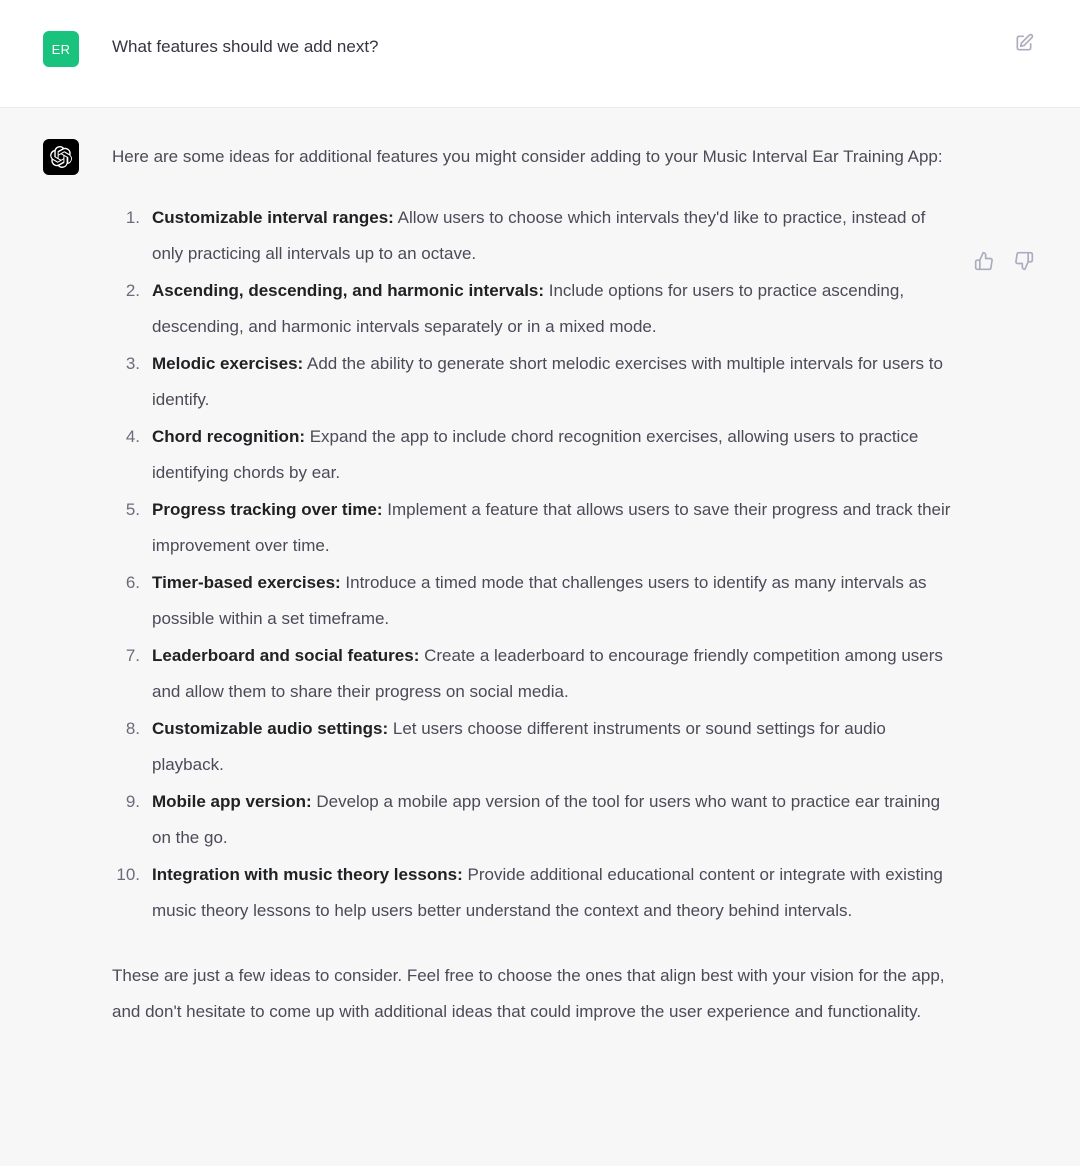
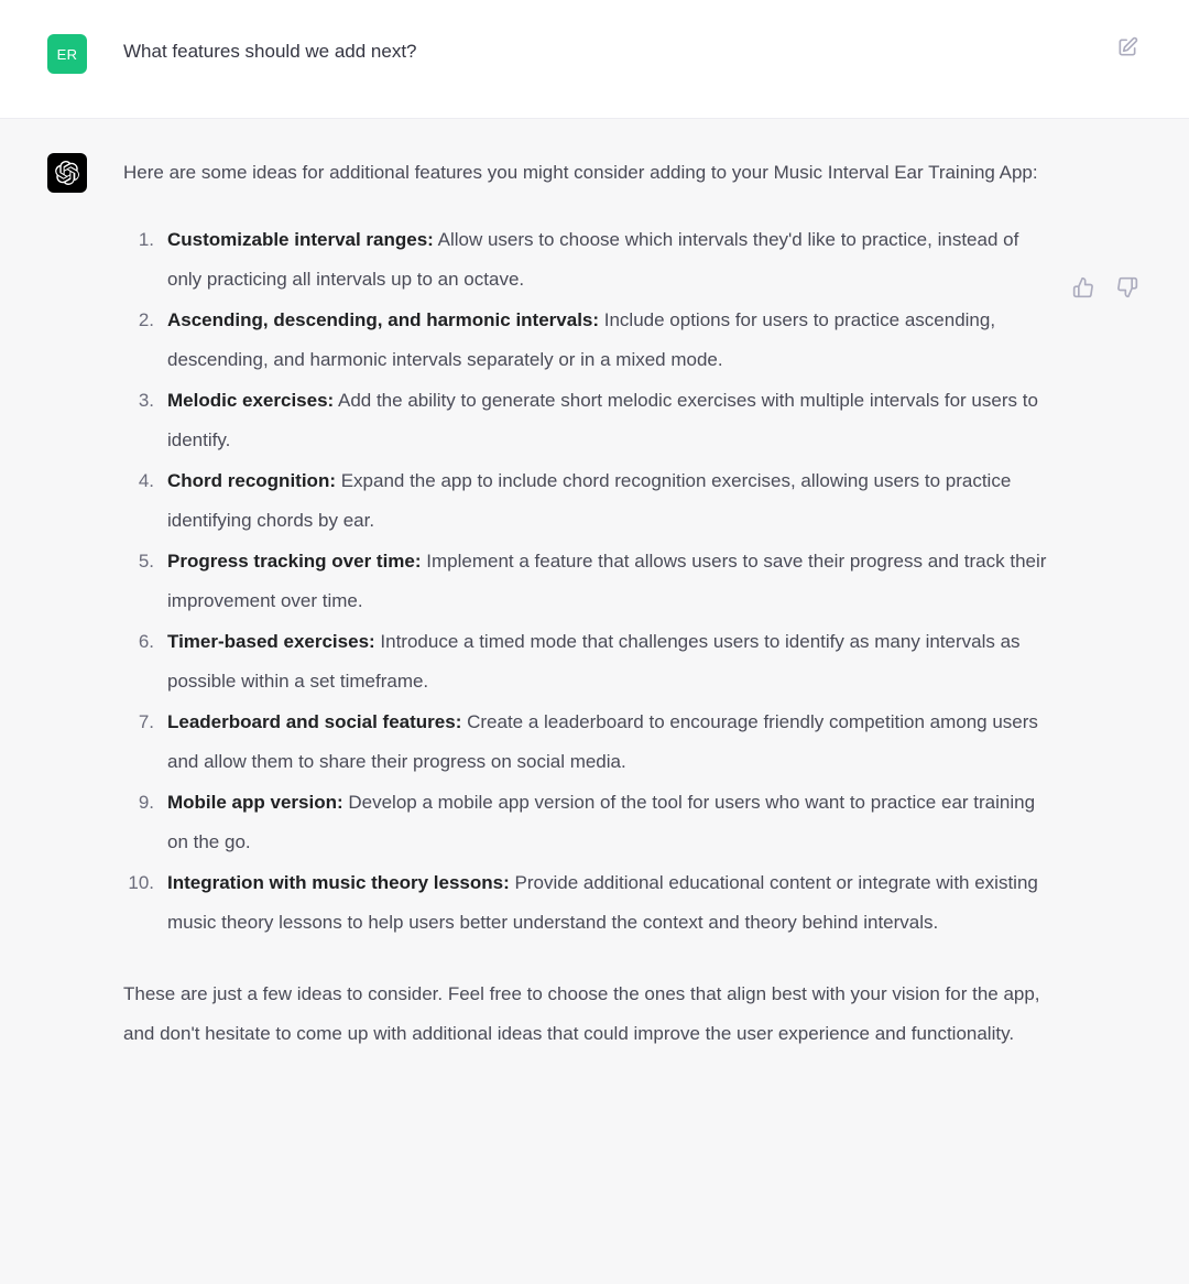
  ER
  What features should we add next?
  Here are some ideas for additional features you might consider adding to your Music Interval Ear Training App:
  1.
  Customizable interval ranges: Allow users to choose which intervals they'd like to practice, instead of only practicing all intervals up to an octave.
  2.
  Ascending, descending, and harmonic intervals: Include options for users to practice ascending, descending, and harmonic intervals separately or in a mixed mode.
  3.
  Melodic exercises: Add the ability to generate short melodic exercises with multiple intervals for users to identify.
  4.
  Chord recognition: Expand the app to include chord recognition exercises, allowing users to practice identifying chords by ear.
  5.
  Progress tracking over time: Implement a feature that allows users to save their progress and track their improvement over time.
  6.
  Timer-based exercises: Introduce a timed mode that challenges users to identify as many intervals as possible within a set timeframe.
  7.
  Leaderboard and social features: Create a leaderboard to encourage friendly competition among users and allow them to share their progress on social media.
- 8.
- Customizable audio settings: Let users choose different instruments or sound settings for audio playback.
  9.
  Mobile app version: Develop a mobile app version of the tool for users who want to practice ear training on the go.
  10.
  Integration with music theory lessons: Provide additional educational content or integrate with existing music theory lessons to help users better understand the context and theory behind intervals.
  These are just a few ideas to consider. Feel free to choose the ones that align best with your vision for the app, and don't hesitate to come up with additional ideas that could improve the user experience and functionality.
